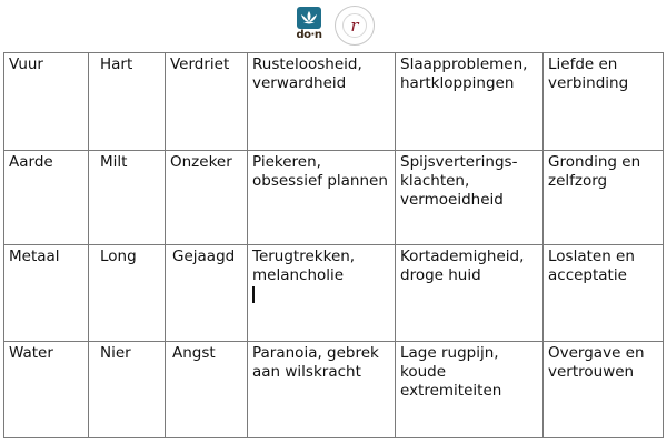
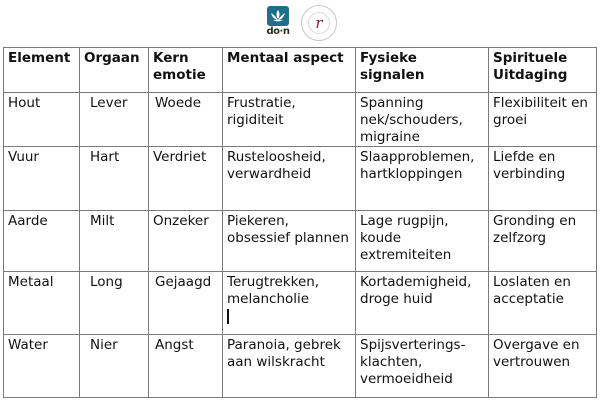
  do·n
  r
+ Element	Orgaan	Kern emotie	Mentaal aspect	Fysieke signalen	Spirituele Uitdaging
+ Hout	Lever	Woede	Frustratie, rigiditeit	Spanning nek/schouders, migraine	Flexibiliteit en groei
  Vuur	Hart	Verdriet	Rusteloosheid, verwardheid	Slaapproblemen, hartkloppingen	Liefde en verbinding
- Aarde	Milt	Onzeker	Piekeren, obsessief plannen	Spijsverterings-klachten, vermoeidheid	Gronding en zelfzorg
+ Aarde	Milt	Onzeker	Piekeren, obsessief plannen	Lage rugpijn, koude extremiteiten	Gronding en zelfzorg
  Metaal	Long	Gejaagd	Terugtrekken, melancholie	Kortademigheid, droge huid	Loslaten en acceptatie
- Water	Nier	Angst	Paranoia, gebrek aan wilskracht	Lage rugpijn, koude extremiteiten	Overgave en vertrouwen
+ Water	Nier	Angst	Paranoia, gebrek aan wilskracht	Spijsverterings-klachten, vermoeidheid	Overgave en vertrouwen
